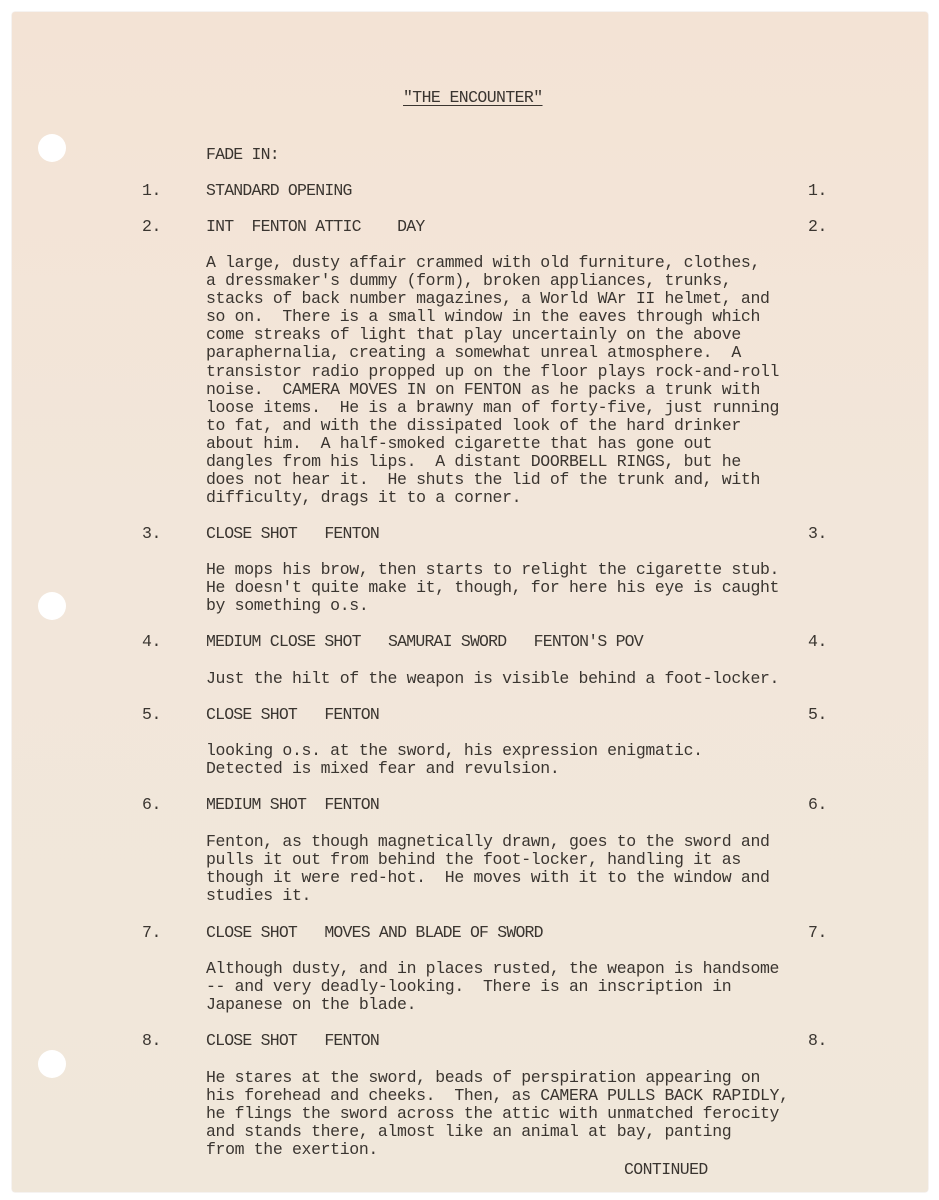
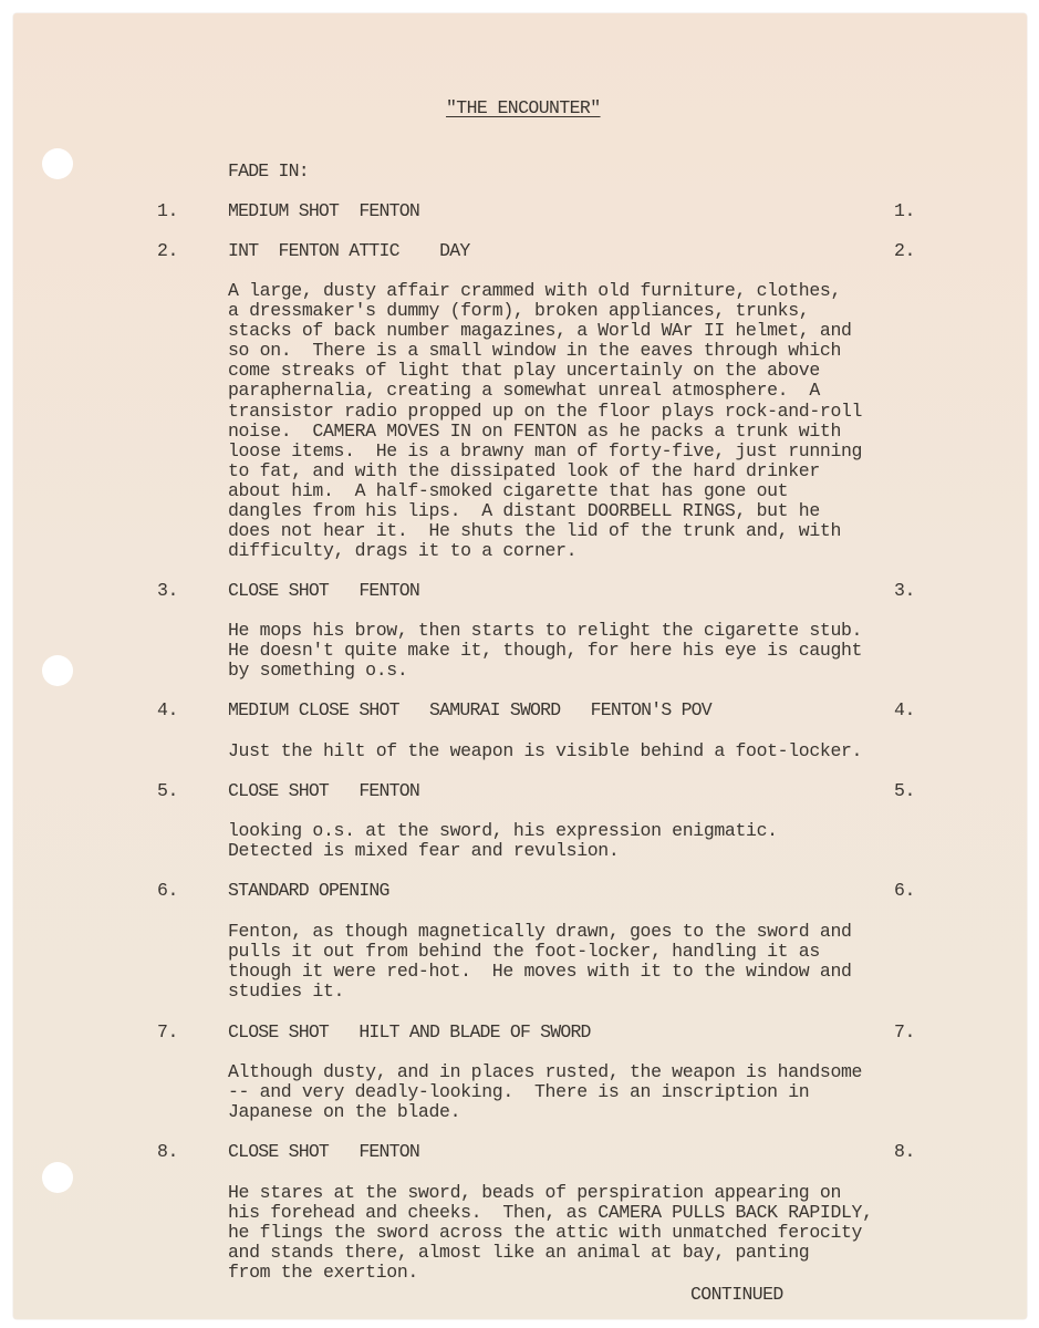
  "THE ENCOUNTER"
  FADE IN:
  1.
- STANDARD OPENING
+ MEDIUM SHOT FENTON
  1.
  2.
  INT FENTON ATTIC DAY
  2.
  A large, dusty affair crammed with old furniture, clothes,
  a dressmaker's dummy (form), broken appliances, trunks,
  stacks of back number magazines, a World WAr II helmet, and
  so on. There is a small window in the eaves through which
  come streaks of light that play uncertainly on the above
  paraphernalia, creating a somewhat unreal atmosphere. A
  transistor radio propped up on the floor plays rock-and-roll
  noise. CAMERA MOVES IN on FENTON as he packs a trunk with
  loose items. He is a brawny man of forty-five, just running
  to fat, and with the dissipated look of the hard drinker
  about him. A half-smoked cigarette that has gone out
  dangles from his lips. A distant DOORBELL RINGS, but he
  does not hear it. He shuts the lid of the trunk and, with
  difficulty, drags it to a corner.
  3.
  CLOSE SHOT FENTON
  3.
  He mops his brow, then starts to relight the cigarette stub.
  He doesn't quite make it, though, for here his eye is caught
  by something o.s.
  4.
  MEDIUM CLOSE SHOT SAMURAI SWORD FENTON'S POV
  4.
  Just the hilt of the weapon is visible behind a foot-locker.
  5.
  CLOSE SHOT FENTON
  5.
  looking o.s. at the sword, his expression enigmatic.
  Detected is mixed fear and revulsion.
  6.
- MEDIUM SHOT FENTON
+ STANDARD OPENING
  6.
  Fenton, as though magnetically drawn, goes to the sword and
  pulls it out from behind the foot-locker, handling it as
  though it were red-hot. He moves with it to the window and
  studies it.
  7.
- CLOSE SHOT MOVES AND BLADE OF SWORD
+ CLOSE SHOT HILT AND BLADE OF SWORD
  7.
  Although dusty, and in places rusted, the weapon is handsome
  -- and very deadly-looking. There is an inscription in
  Japanese on the blade.
  8.
  CLOSE SHOT FENTON
  8.
  He stares at the sword, beads of perspiration appearing on
  his forehead and cheeks. Then, as CAMERA PULLS BACK RAPIDLY,
  he flings the sword across the attic with unmatched ferocity
  and stands there, almost like an animal at bay, panting
  from the exertion.
  CONTINUED
